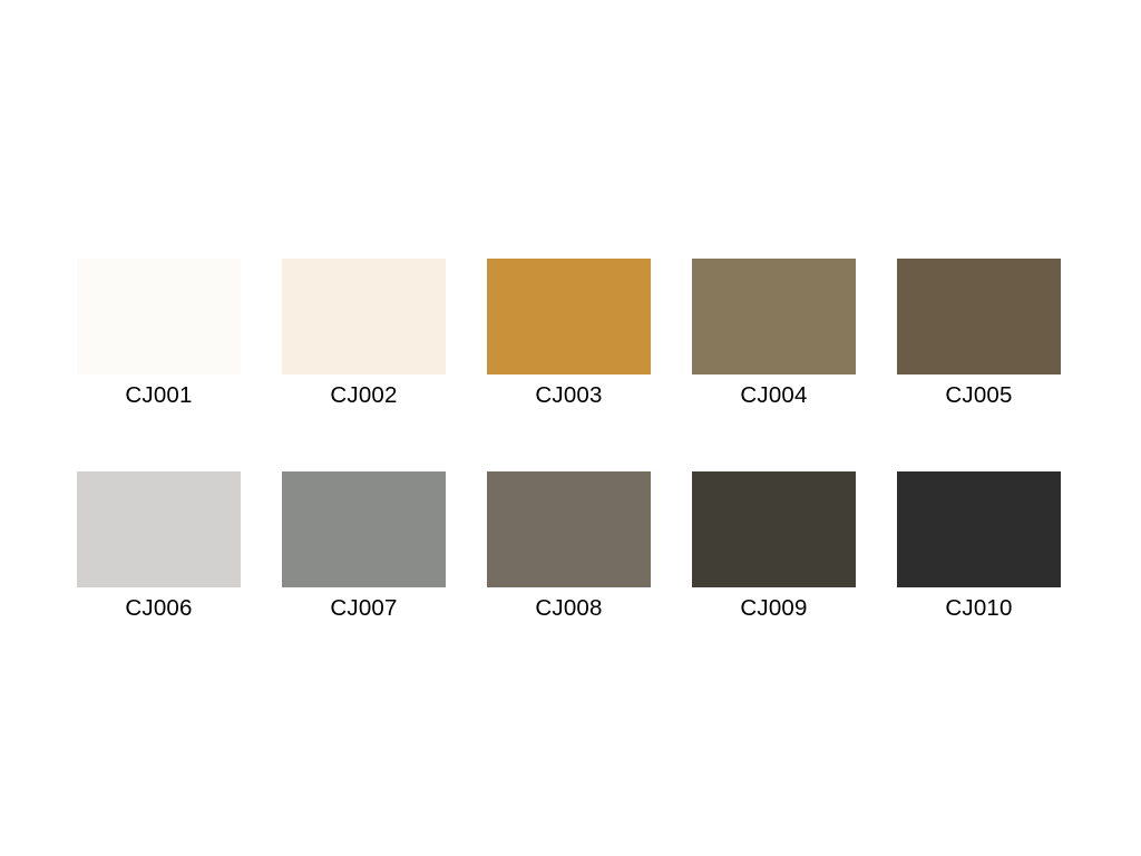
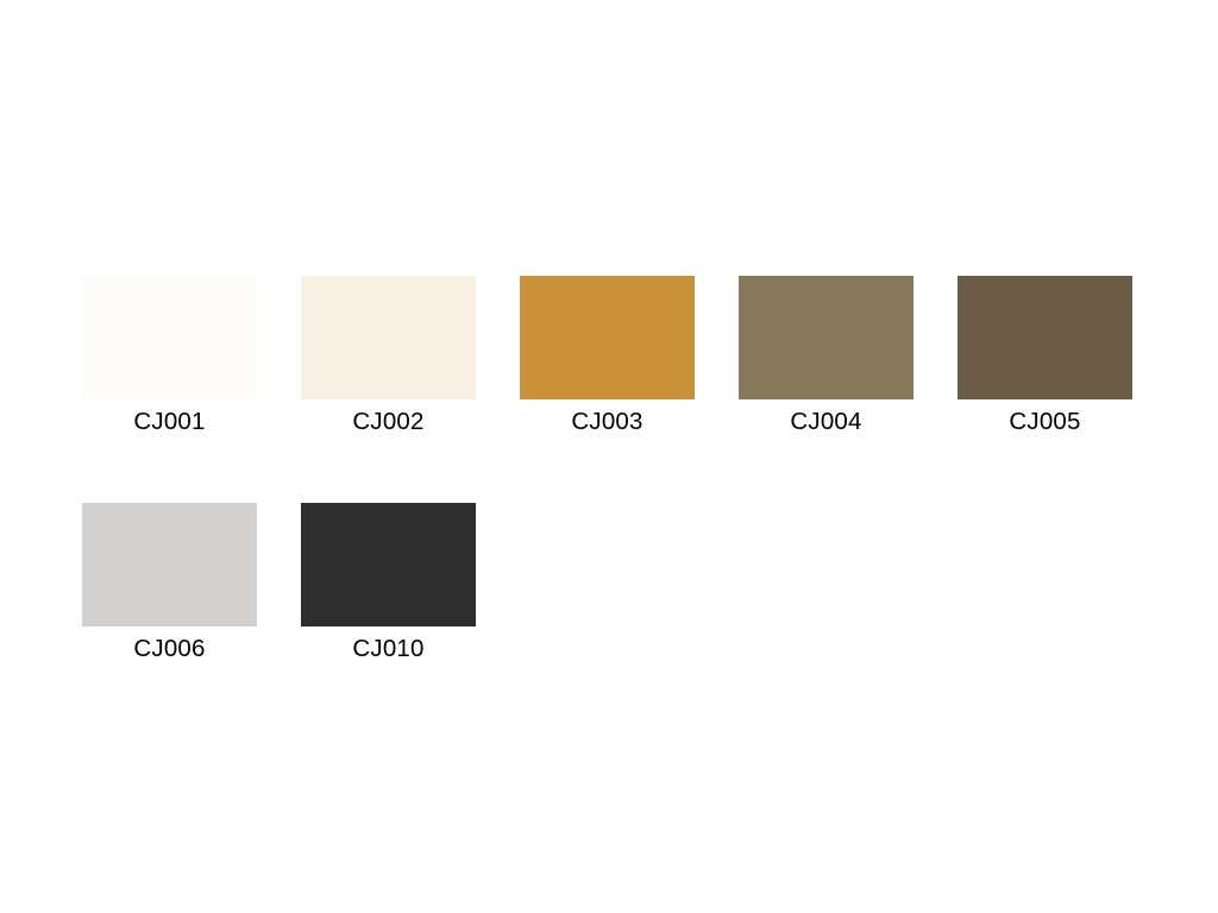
  CJ001
  CJ002
  CJ003
  CJ004
  CJ005
  CJ006
- CJ007
- CJ008
- CJ009
  CJ010
